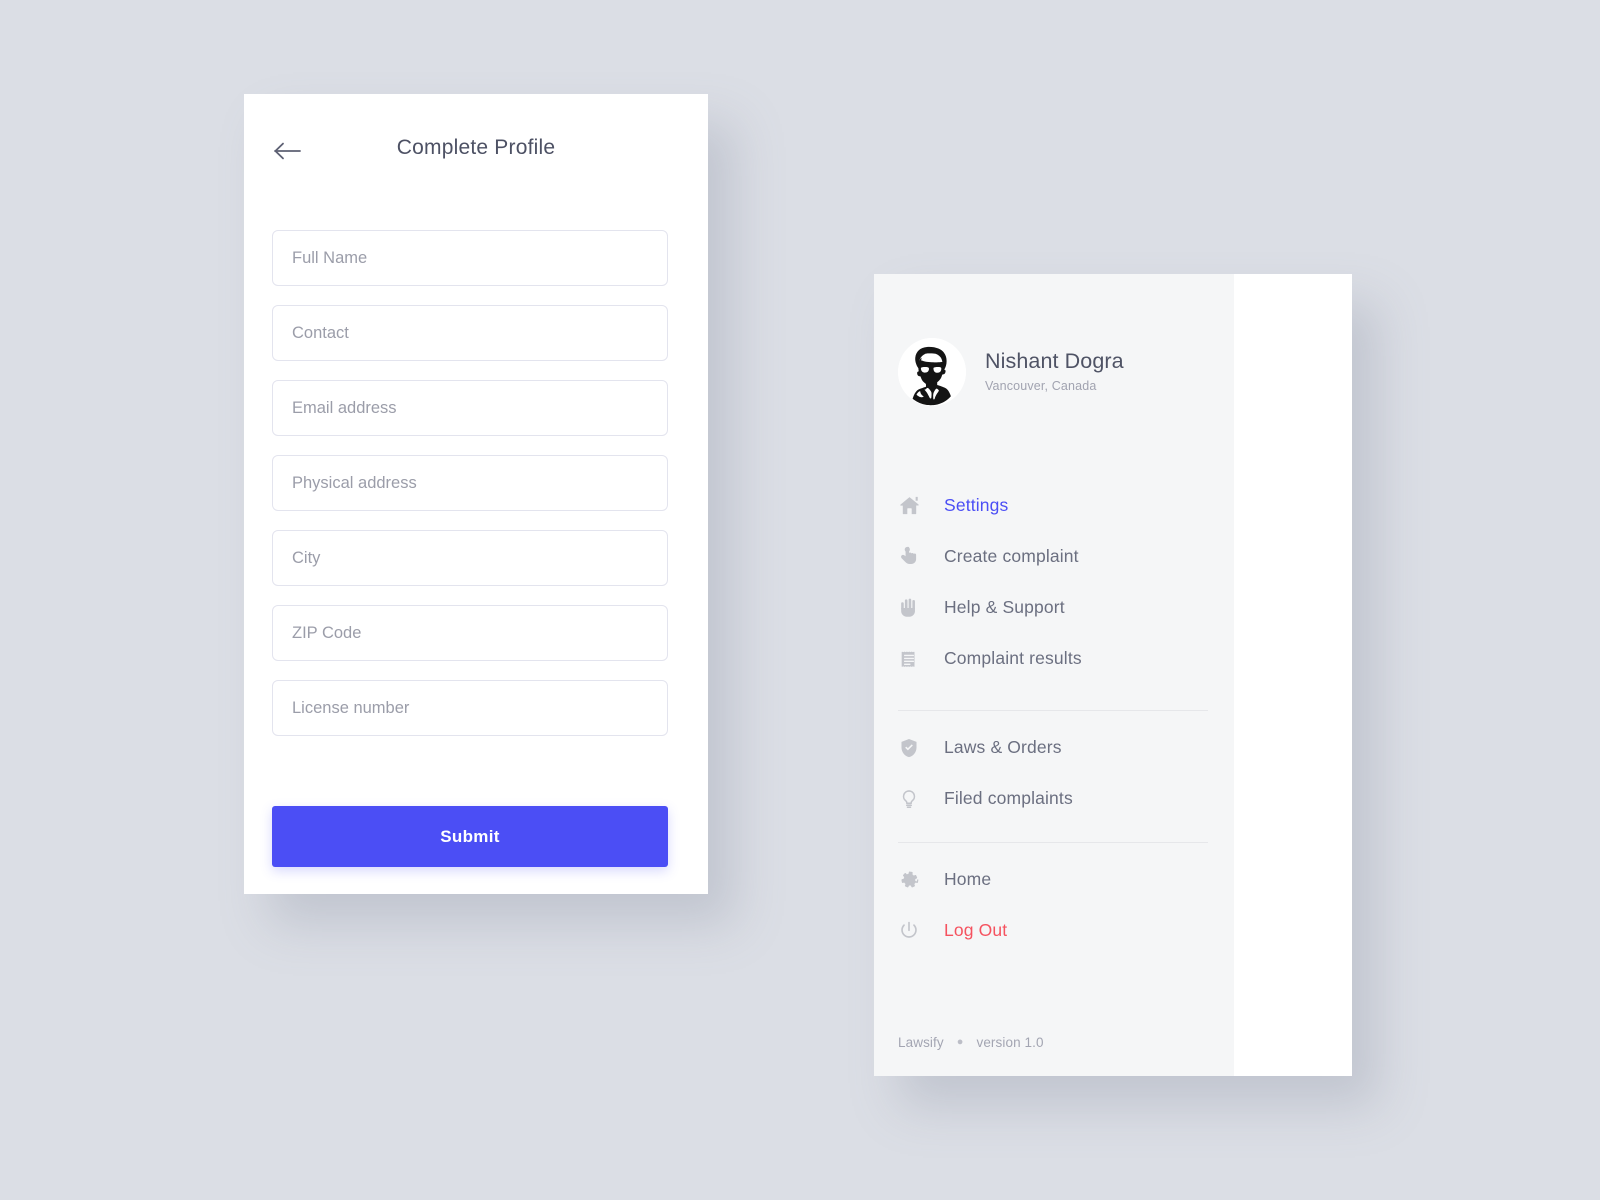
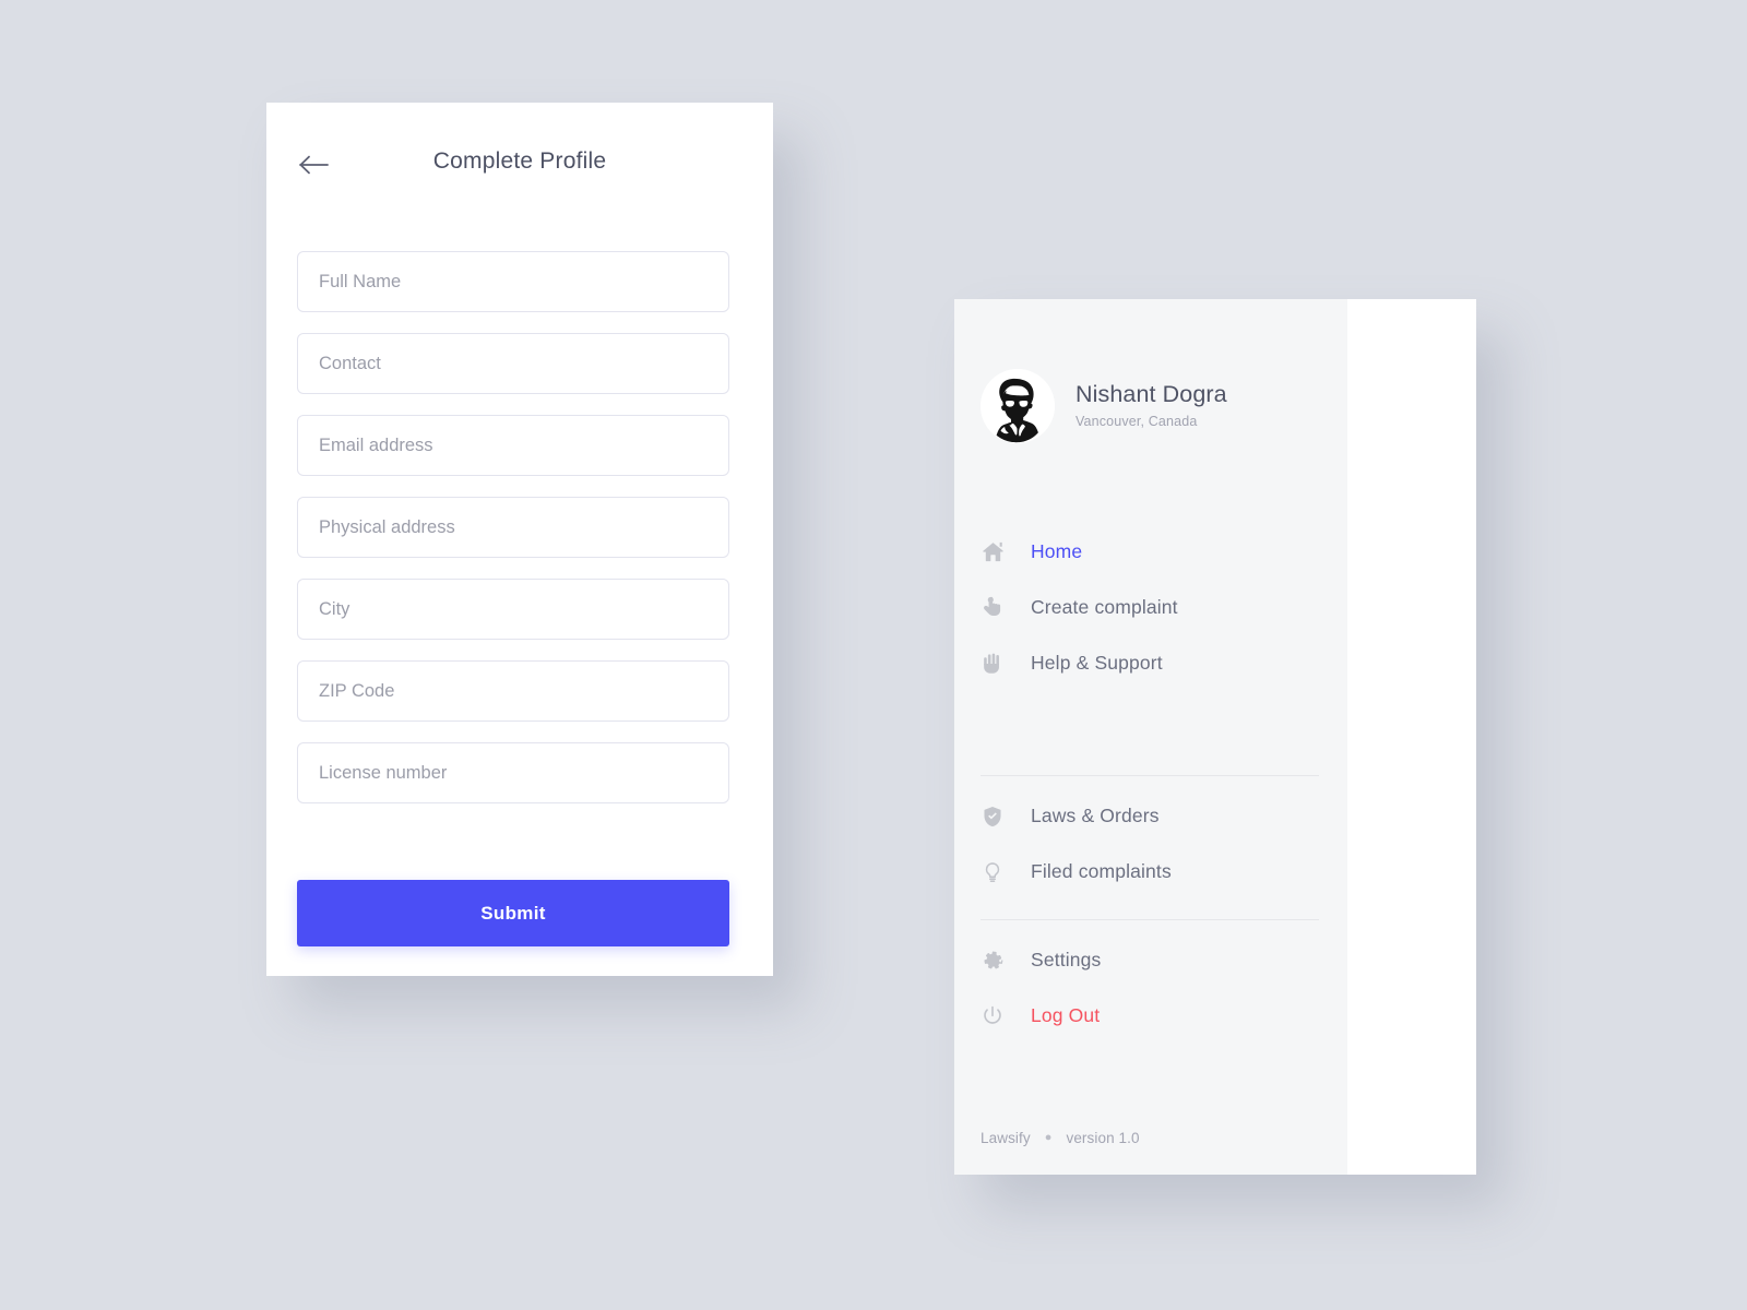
  Complete Profile
  Full Name Contact Email address Physical address City ZIP Code License number
  Submit
  Nishant Dogra
  Vancouver, Canada
- Settings
+ Home
  Create complaint
  Help & Support
- Complaint results
  Laws & Orders
  Filed complaints
- Home
+ Settings
  Log Out
  Lawsify
  ●
  version 1.0
